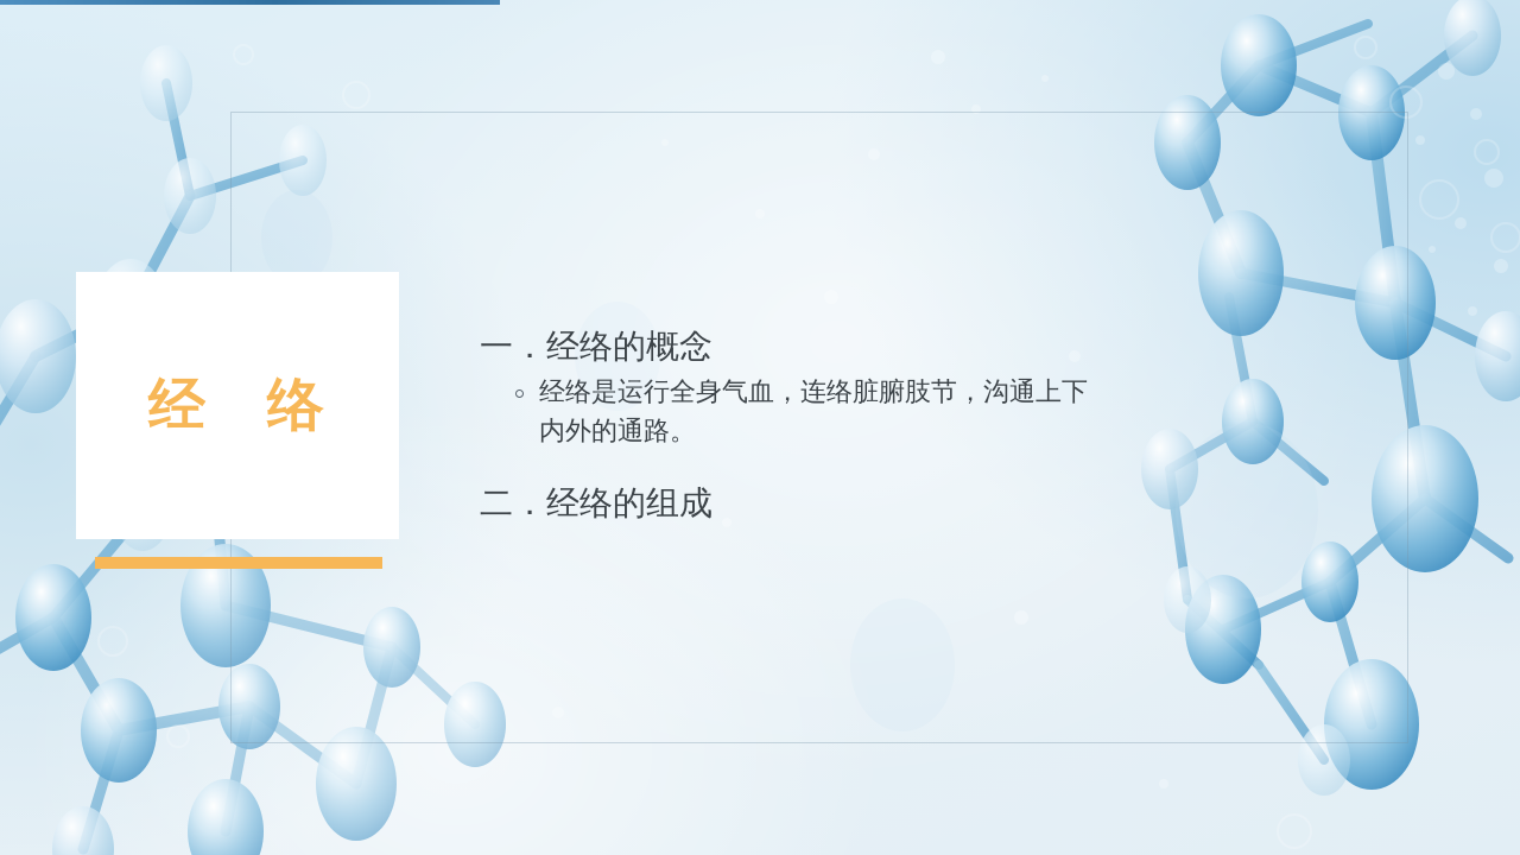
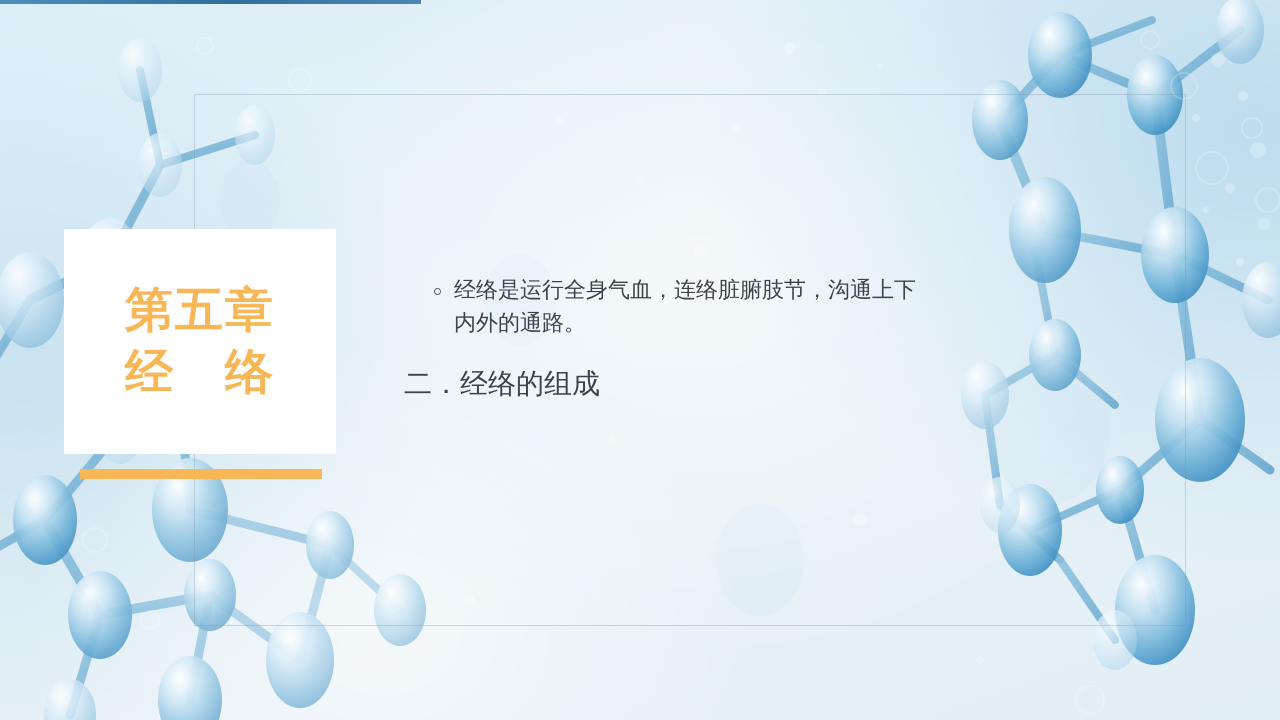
+ 第五章
  经 络
- 一．经络的概念
  经络是运行全身气血，连络脏腑肢节，沟通上下内外的通路。
  二．经络的组成
